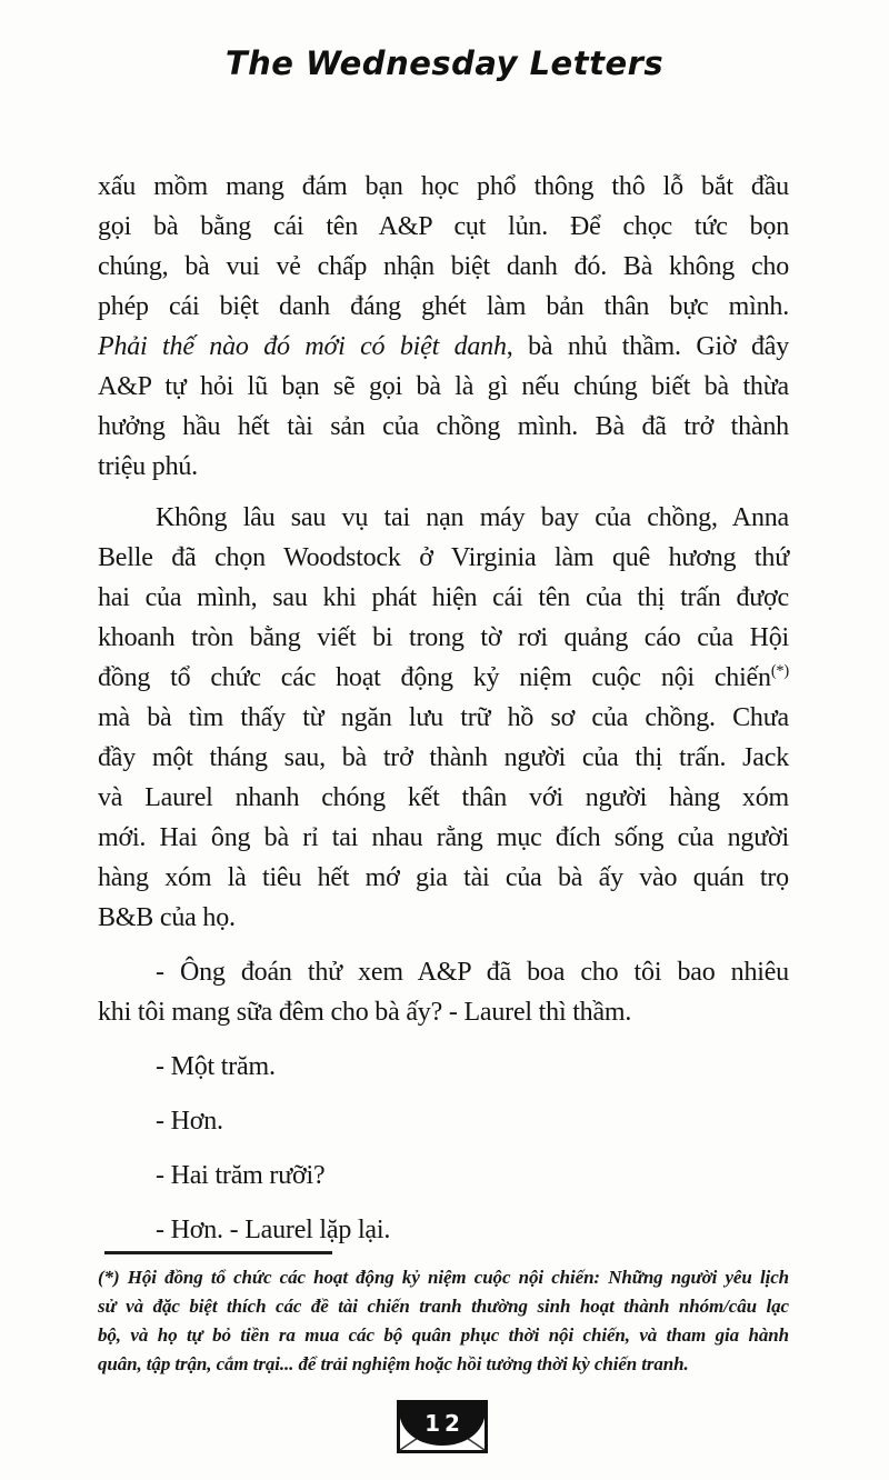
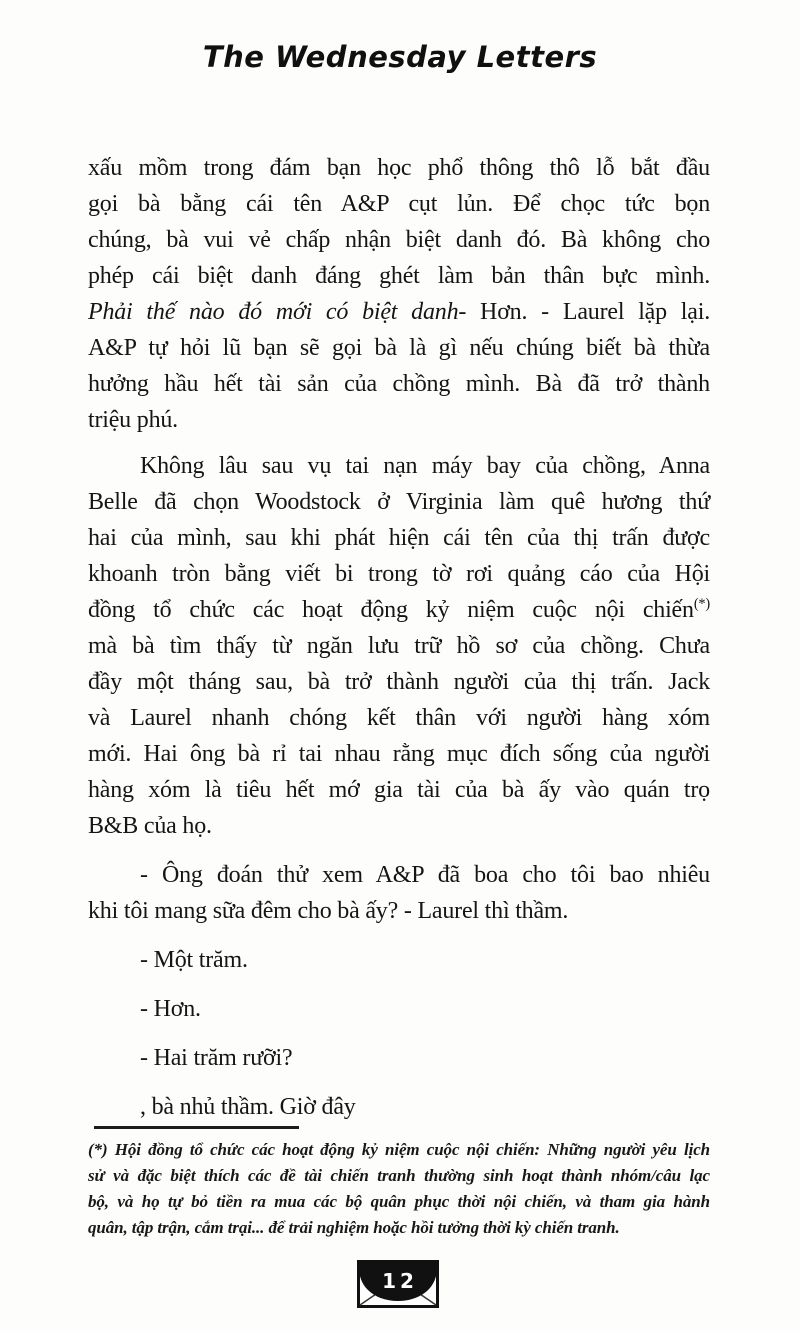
  The Wednesday Letters
- xấu mồm mang đám bạn học phổ thông thô lỗ bắt đầu
+ xấu mồm trong đám bạn học phổ thông thô lỗ bắt đầu
  gọi bà bằng cái tên A&P cụt lủn. Để chọc tức bọn
  chúng, bà vui vẻ chấp nhận biệt danh đó. Bà không cho
  phép cái biệt danh đáng ghét làm bản thân bực mình.
- Phải thế nào đó mới có biệt danh, bà nhủ thầm. Giờ đây
+ Phải thế nào đó mới có biệt danh- Hơn. - Laurel lặp lại.
  A&P tự hỏi lũ bạn sẽ gọi bà là gì nếu chúng biết bà thừa
  hưởng hầu hết tài sản của chồng mình. Bà đã trở thành
  triệu phú.
  Không lâu sau vụ tai nạn máy bay của chồng, Anna
  Belle đã chọn Woodstock ở Virginia làm quê hương thứ
  hai của mình, sau khi phát hiện cái tên của thị trấn được
  khoanh tròn bằng viết bi trong tờ rơi quảng cáo của Hội
  đồng tổ chức các hoạt động kỷ niệm cuộc nội chiến(*)
  mà bà tìm thấy từ ngăn lưu trữ hồ sơ của chồng. Chưa
  đầy một tháng sau, bà trở thành người của thị trấn. Jack
  và Laurel nhanh chóng kết thân với người hàng xóm
  mới. Hai ông bà rỉ tai nhau rằng mục đích sống của người
  hàng xóm là tiêu hết mớ gia tài của bà ấy vào quán trọ
  B&B của họ.
  - Ông đoán thử xem A&P đã boa cho tôi bao nhiêu
  khi tôi mang sữa đêm cho bà ấy? - Laurel thì thầm.
  - Một trăm.
  - Hơn.
  - Hai trăm rưỡi?
- - Hơn. - Laurel lặp lại.
+ , bà nhủ thầm. Giờ đây
  (*) Hội đồng tổ chức các hoạt động kỷ niệm cuộc nội chiến: Những người yêu lịch
  sử và đặc biệt thích các đề tài chiến tranh thường sinh hoạt thành nhóm/câu lạc
  bộ, và họ tự bỏ tiền ra mua các bộ quân phục thời nội chiến, và tham gia hành
  quân, tập trận, cắm trại... để trải nghiệm hoặc hồi tưởng thời kỳ chiến tranh.
  12
